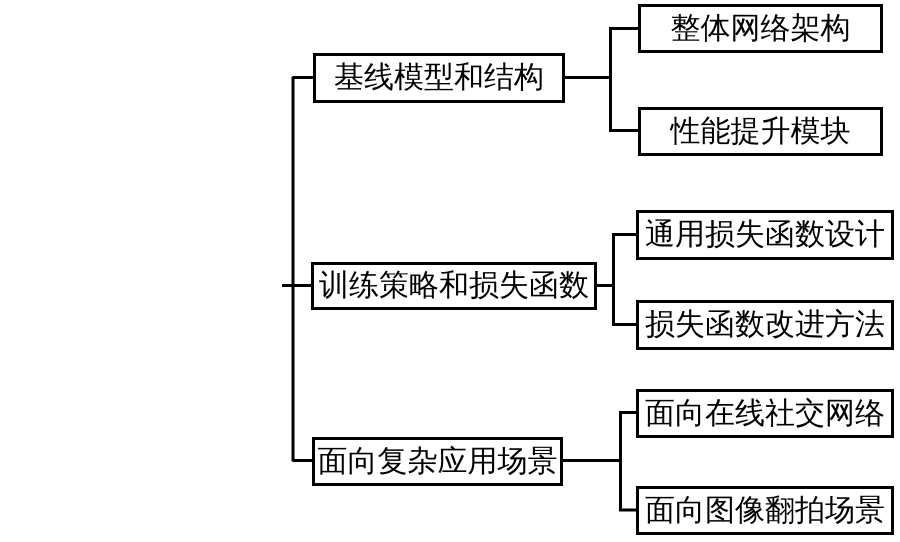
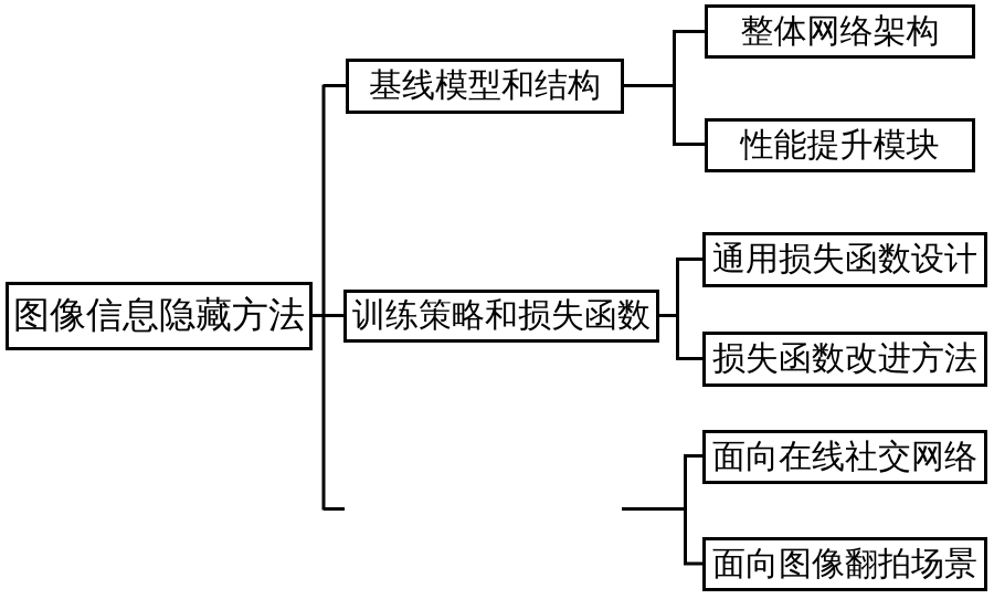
+ 图像信息隐藏方法
  基线模型和结构
  训练策略和损失函数
- 面向复杂应用场景
  整体网络架构
  性能提升模块
  通用损失函数设计
  损失函数改进方法
  面向在线社交网络
  面向图像翻拍场景
